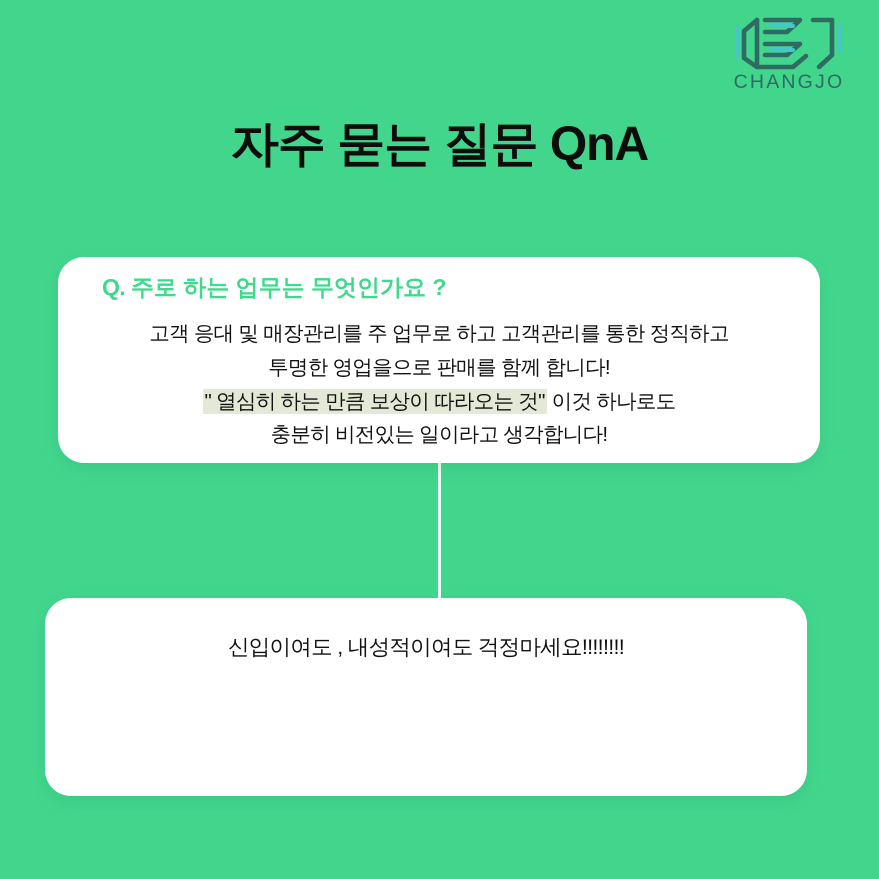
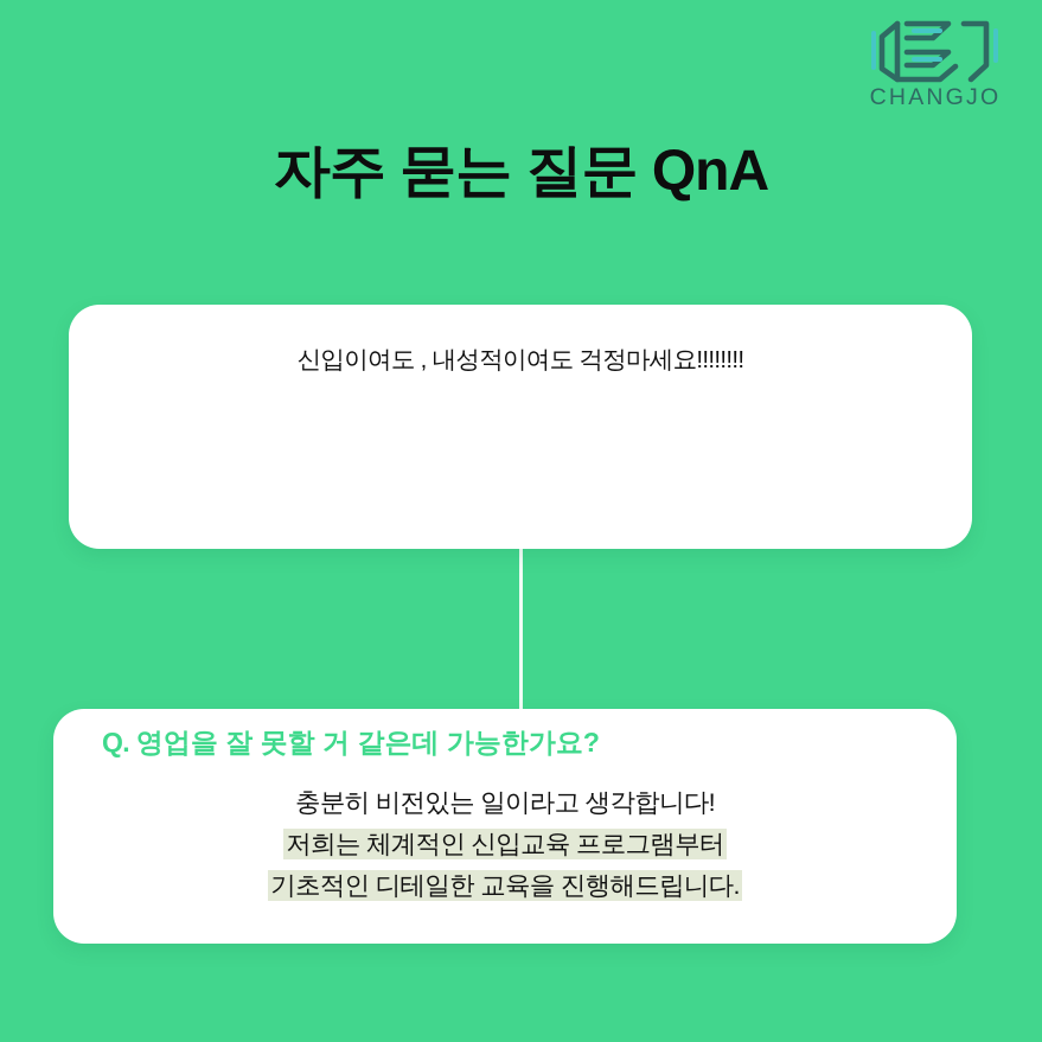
  CHANGJO
  자주 묻는 질문 QnA
- Q. 주로 하는 업무는 무엇인가요 ?
- 고객 응대 및 매장관리를 주 업무로 하고 고객관리를 통한 정직하고
- 투명한 영업을으로 판매를 함께 합니다!
- " 열심히 하는 만큼 보상이 따라오는 것" 이것 하나로도
- 충분히 비전있는 일이라고 생각합니다!
+ 신입이여도 , 내성적이여도 걱정마세요!!!!!!!!
+ Q. 영업을 잘 못할 거 같은데 가능한가요?
- 신입이여도 , 내성적이여도 걱정마세요!!!!!!!!
+ 충분히 비전있는 일이라고 생각합니다!
+ 저희는 체계적인 신입교육 프로그램부터
+ 기초적인 디테일한 교육을 진행해드립니다.
